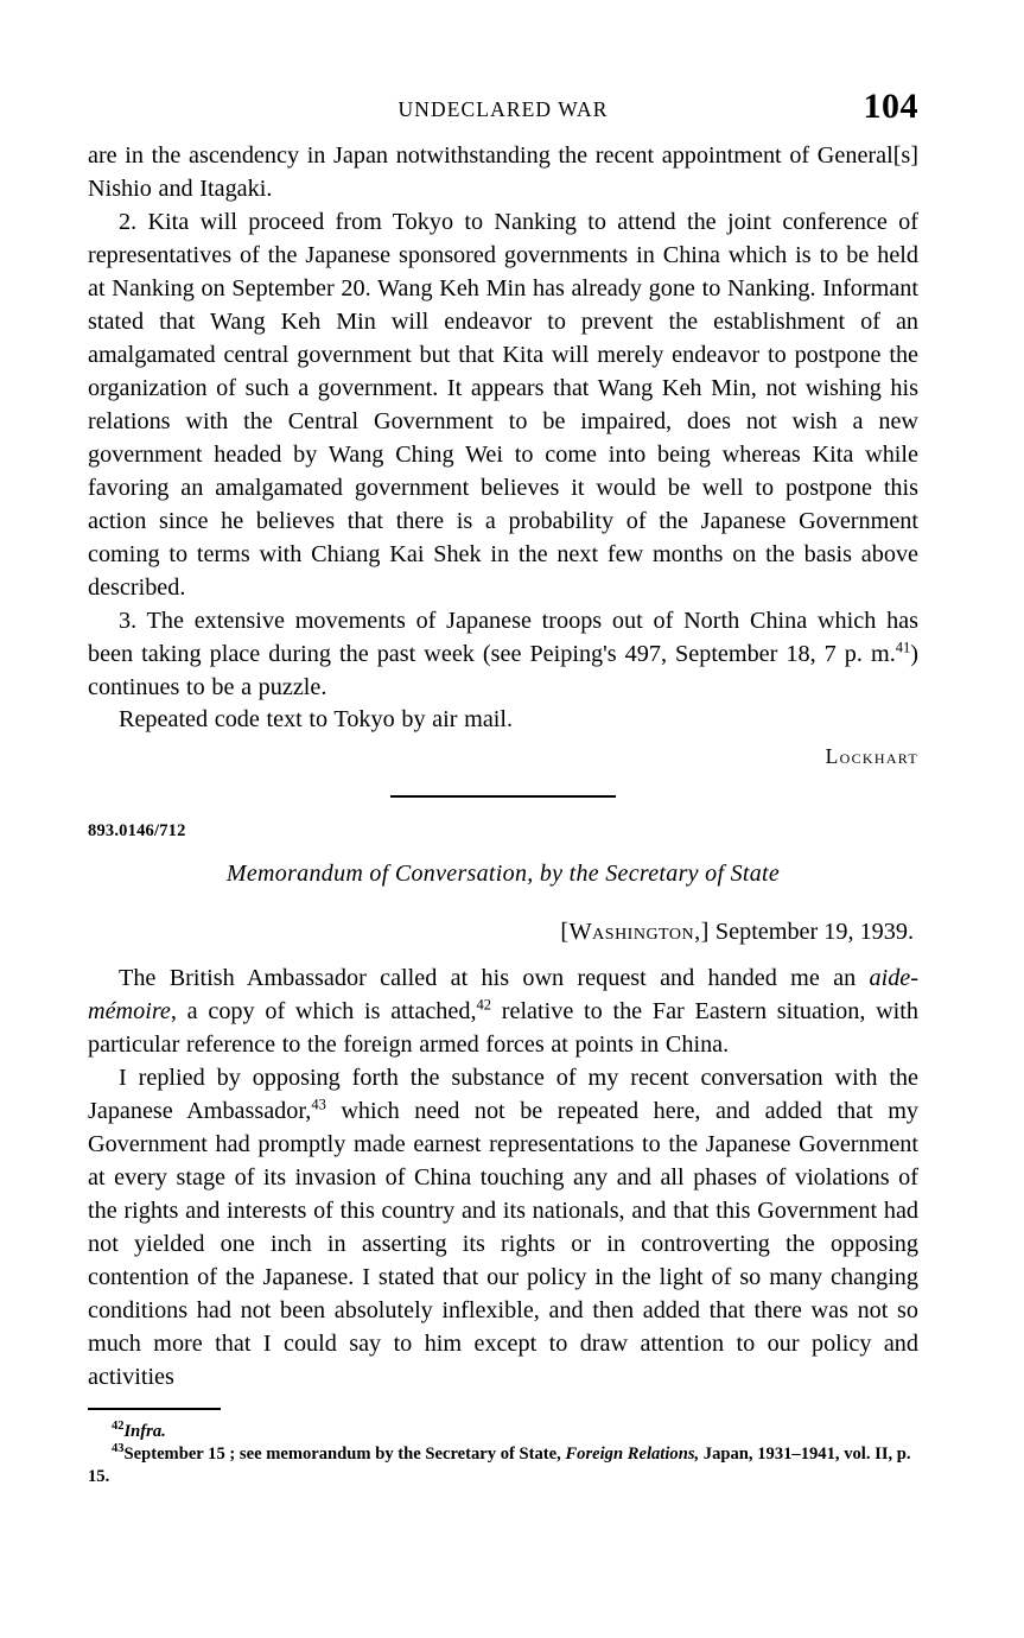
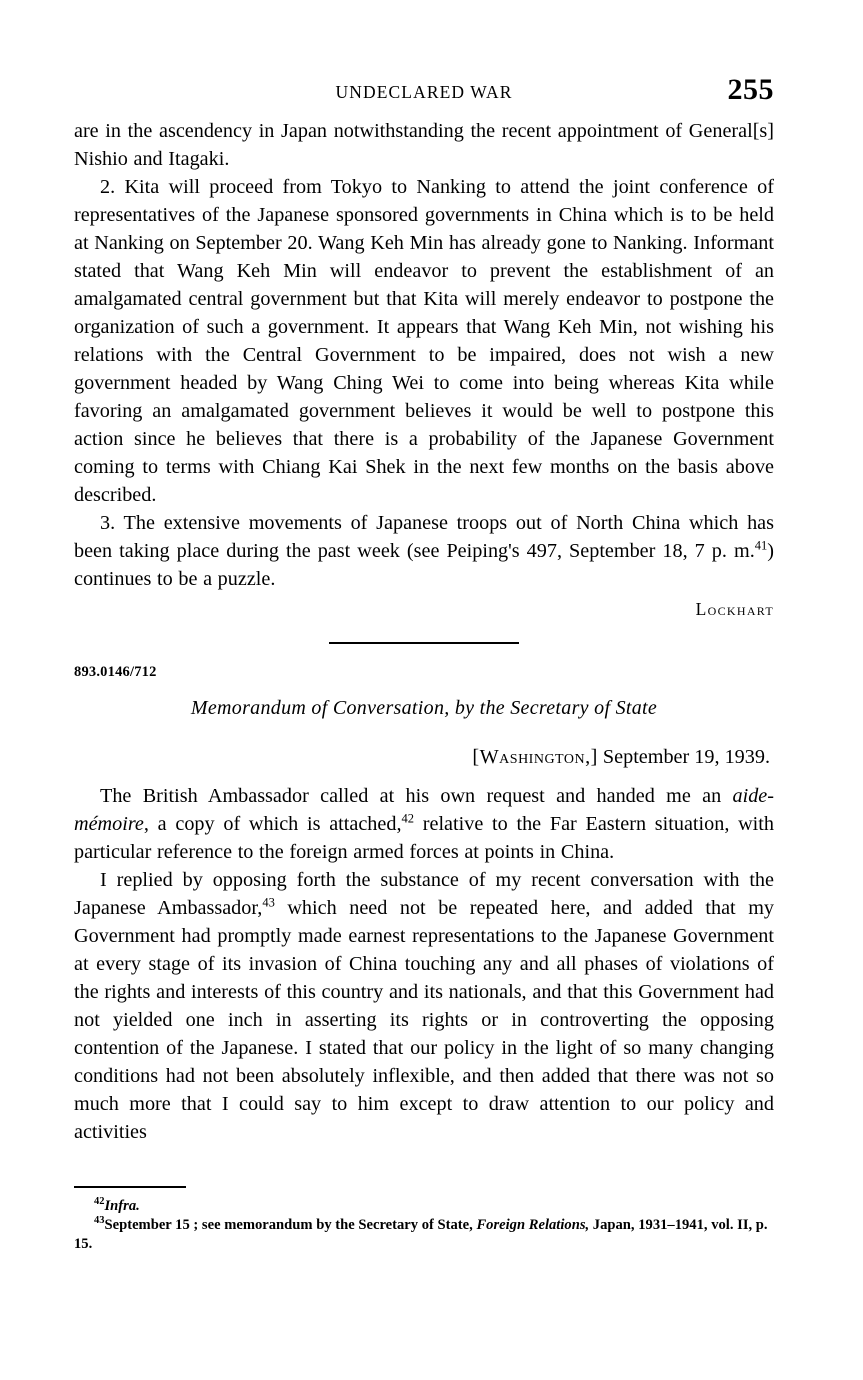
  UNDECLARED WAR
- 104
+ 255
  are in the ascendency in Japan notwithstanding the recent appointment of General[s] Nishio and Itagaki.
  2. Kita will proceed from Tokyo to Nanking to attend the joint conference of representatives of the Japanese sponsored governments in China which is to be held at Nanking on September 20. Wang Keh Min has already gone to Nanking. Informant stated that Wang Keh Min will endeavor to prevent the establishment of an amalgamated central government but that Kita will merely endeavor to postpone the organization of such a government. It appears that Wang Keh Min, not wishing his relations with the Central Government to be impaired, does not wish a new government headed by Wang Ching Wei to come into being whereas Kita while favoring an amalgamated government believes it would be well to postpone this action since he believes that there is a probability of the Japanese Government coming to terms with Chiang Kai Shek in the next few months on the basis above described.
  3. The extensive movements of Japanese troops out of North China which has been taking place during the past week (see Peiping's 497, September 18, 7 p. m.41) continues to be a puzzle.
- Repeated code text to Tokyo by air mail.
  Lockhart
  893.0146/712
  Memorandum of Conversation, by the Secretary of State
  [Washington,] September 19, 1939.
  The British Ambassador called at his own request and handed me an aide-mémoire, a copy of which is attached,42 relative to the Far Eastern situation, with particular reference to the foreign armed forces at points in China.
  I replied by opposing forth the substance of my recent conversation with the Japanese Ambassador,43 which need not be repeated here, and added that my Government had promptly made earnest representations to the Japanese Government at every stage of its invasion of China touching any and all phases of violations of the rights and interests of this country and its nationals, and that this Government had not yielded one inch in asserting its rights or in controverting the opposing contention of the Japanese. I stated that our policy in the light of so many changing conditions had not been absolutely inflexible, and then added that there was not so much more that I could say to him except to draw attention to our policy and activities
  42Infra.
  43September 15 ; see memorandum by the Secretary of State, Foreign Relations, Japan, 1931–1941, vol. II, p. 15.
